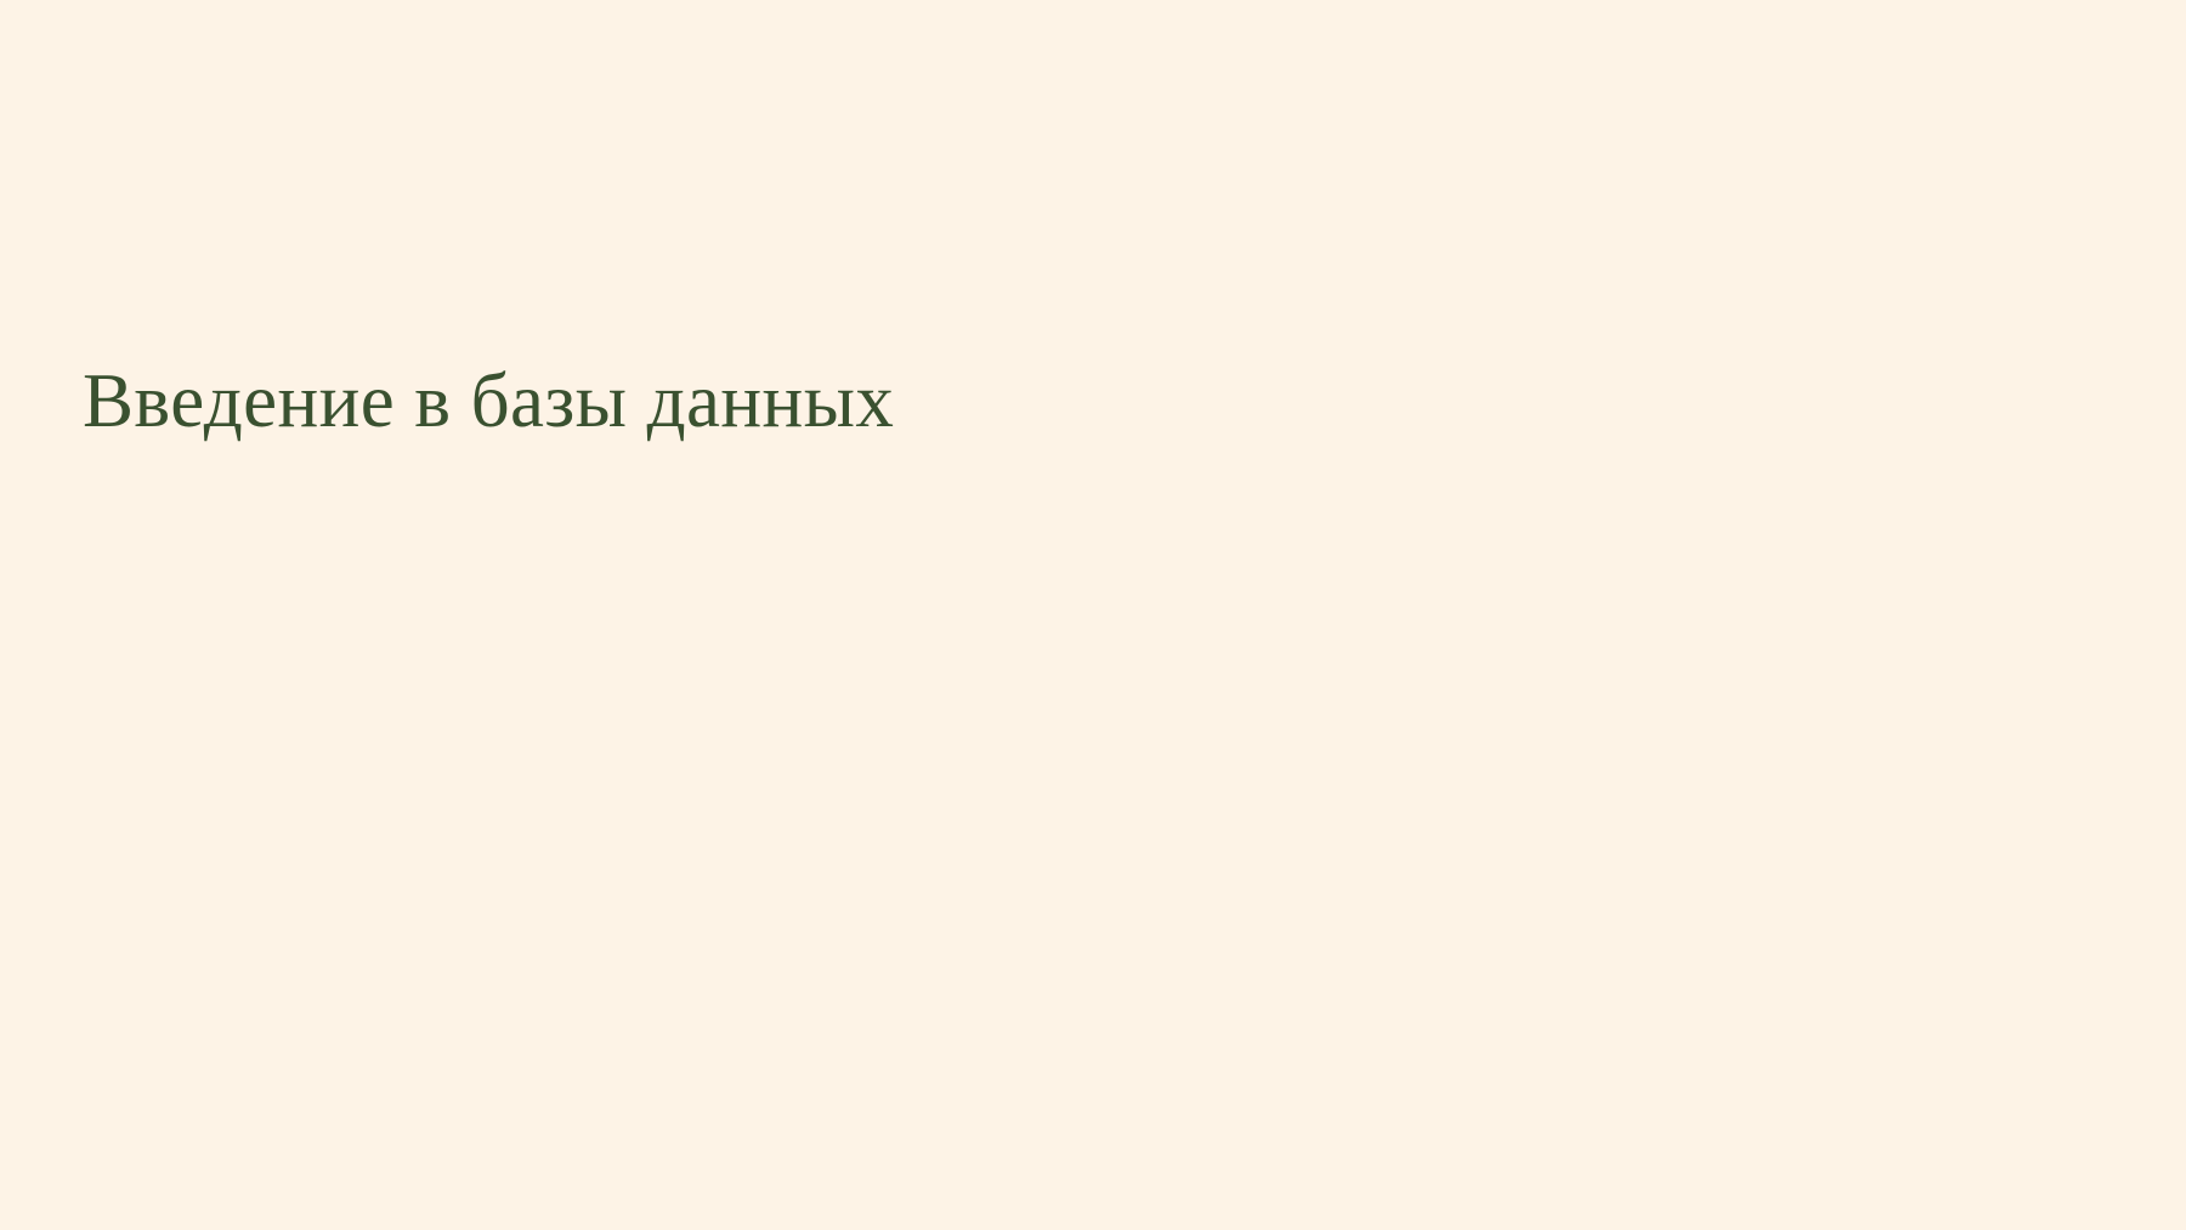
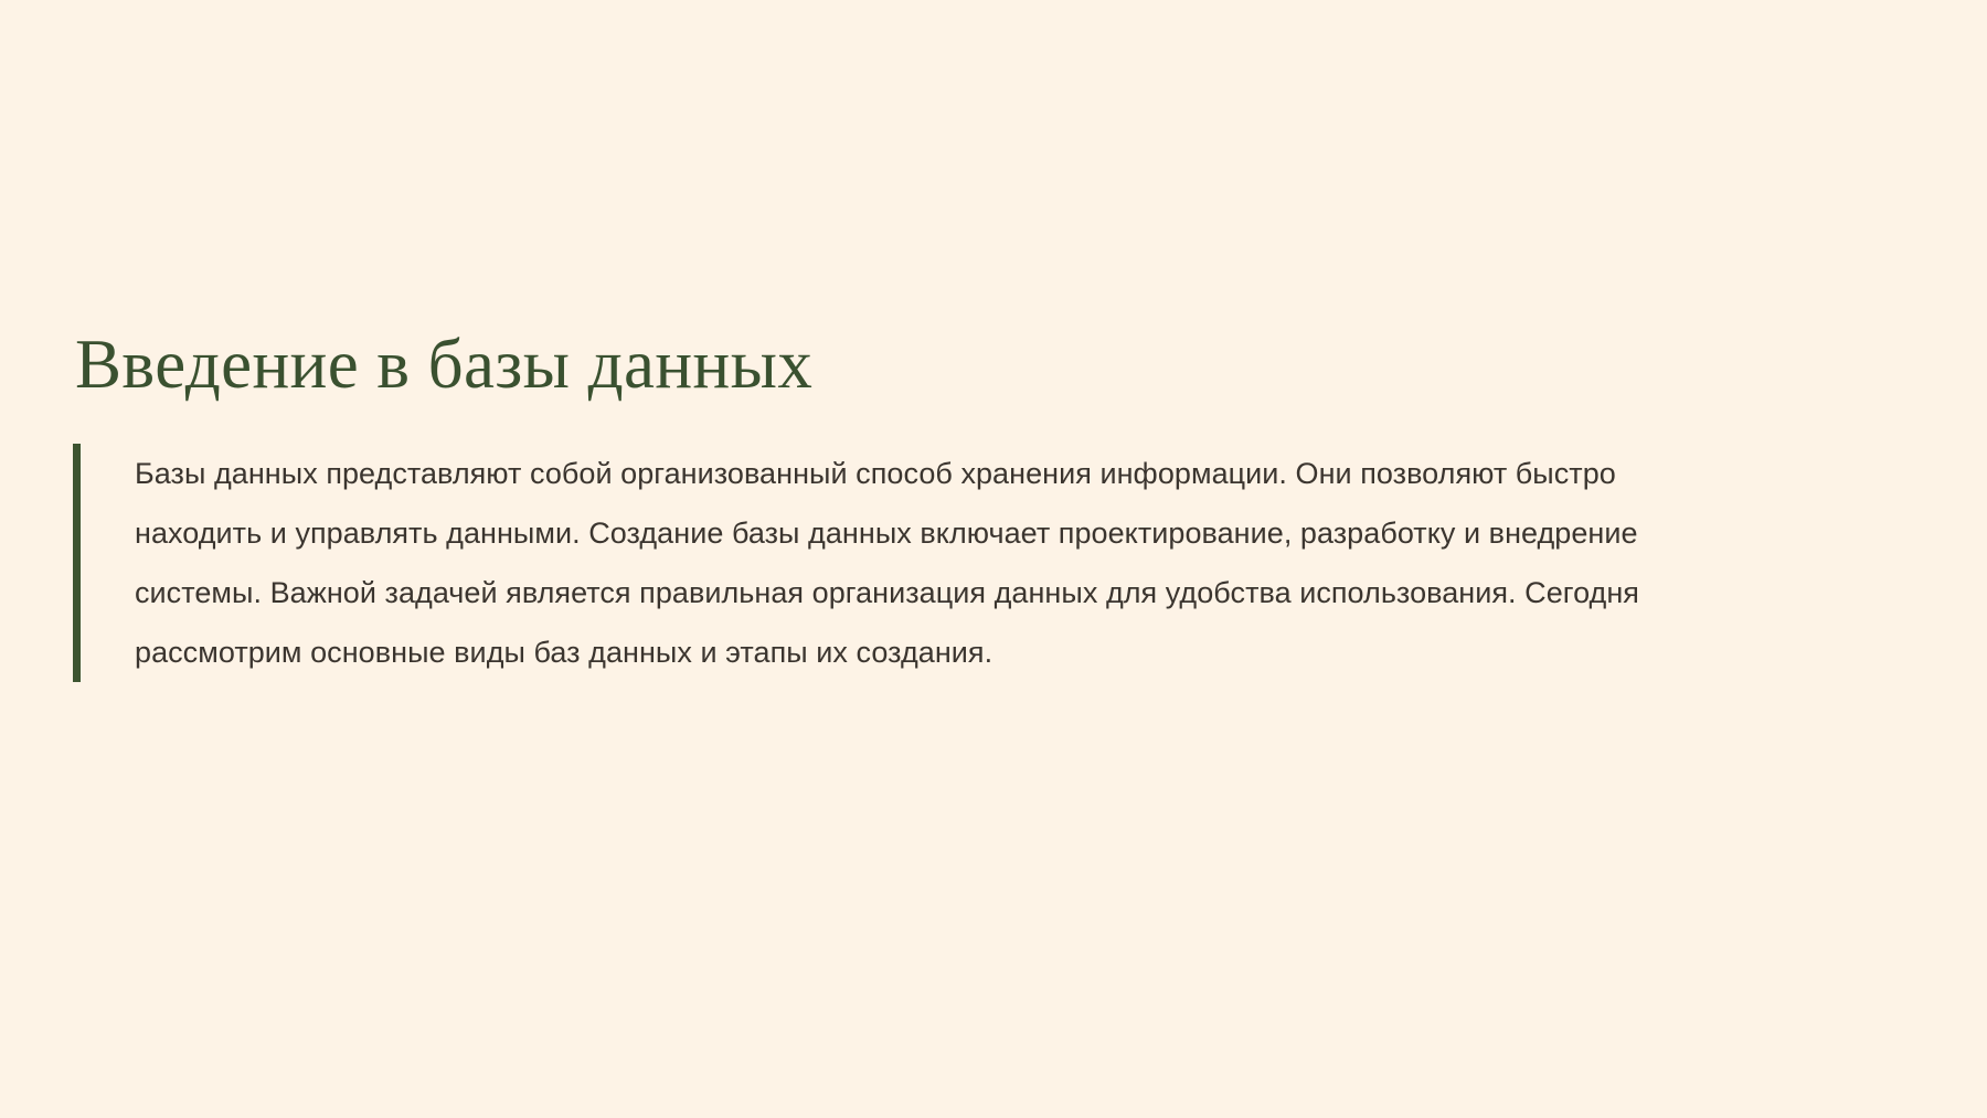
  Введение в базы данных
+ Базы данных представляют собой организованный способ хранения информации. Они позволяют быстро находить и управлять данными. Создание базы данных включает проектирование, разработку и внедрение системы. Важной задачей является правильная организация данных для удобства использования. Сегодня рассмотрим основные виды баз данных и этапы их создания.
